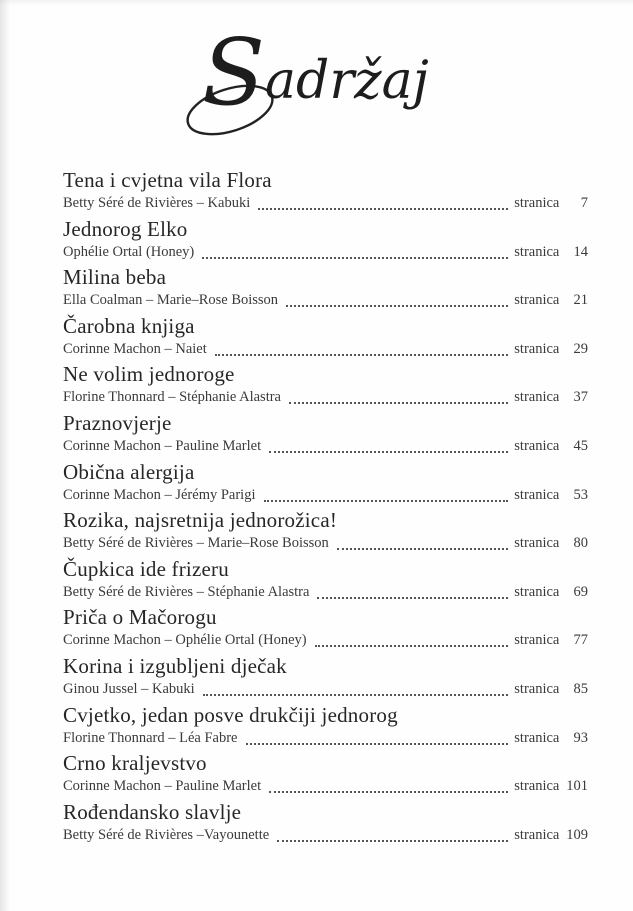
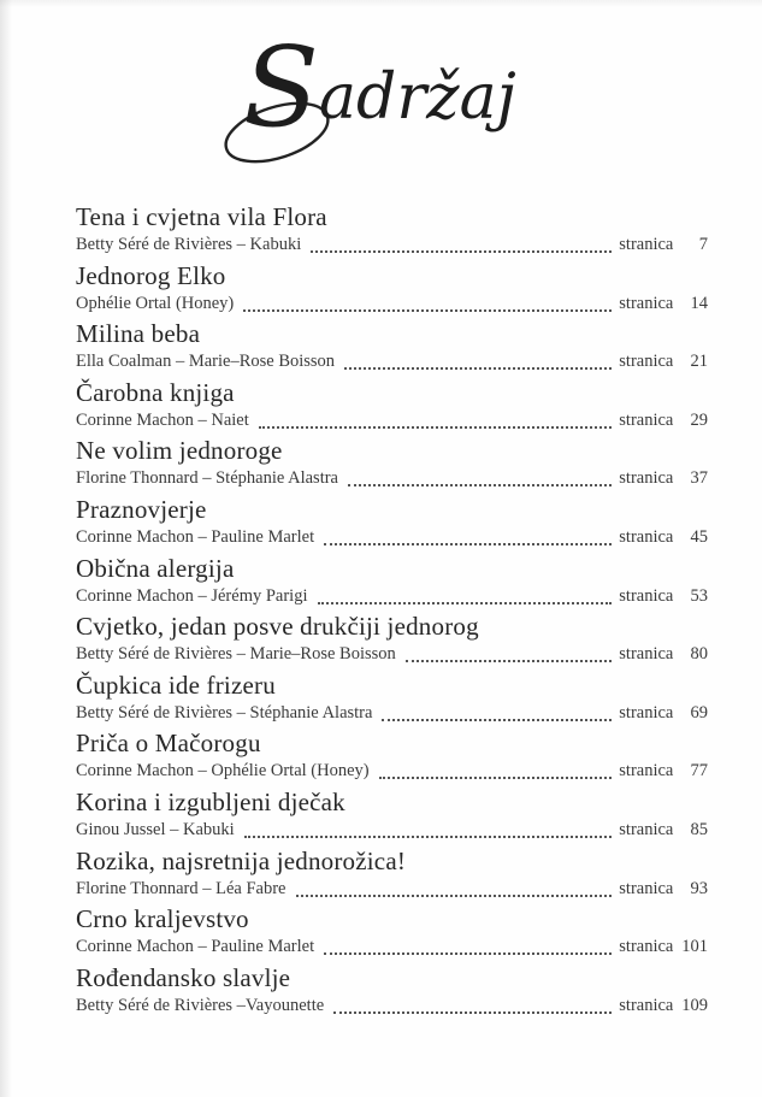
  Sadržaj
  Tena i cvjetna vila Flora
  Betty Séré de Rivières – Kabuki
  stranica 7
  Jednorog Elko
  Ophélie Ortal (Honey)
  stranica 14
  Milina beba
  Ella Coalman – Marie–Rose Boisson
  stranica 21
  Čarobna knjiga
  Corinne Machon – Naiet
  stranica 29
  Ne volim jednoroge
  Florine Thonnard – Stéphanie Alastra
  stranica 37
  Praznovjerje
  Corinne Machon – Pauline Marlet
  stranica 45
  Obična alergija
  Corinne Machon – Jérémy Parigi
  stranica 53
- Rozika, najsretnija jednorožica!
+ Cvjetko, jedan posve drukčiji jednorog
  Betty Séré de Rivières – Marie–Rose Boisson
  stranica 80
  Čupkica ide frizeru
  Betty Séré de Rivières – Stéphanie Alastra
  stranica 69
  Priča o Mačorogu
  Corinne Machon – Ophélie Ortal (Honey)
  stranica 77
  Korina i izgubljeni dječak
  Ginou Jussel – Kabuki
  stranica 85
- Cvjetko, jedan posve drukčiji jednorog
+ Rozika, najsretnija jednorožica!
  Florine Thonnard – Léa Fabre
  stranica 93
  Crno kraljevstvo
  Corinne Machon – Pauline Marlet
  stranica 101
  Rođendansko slavlje
  Betty Séré de Rivières –Vayounette
  stranica 109
